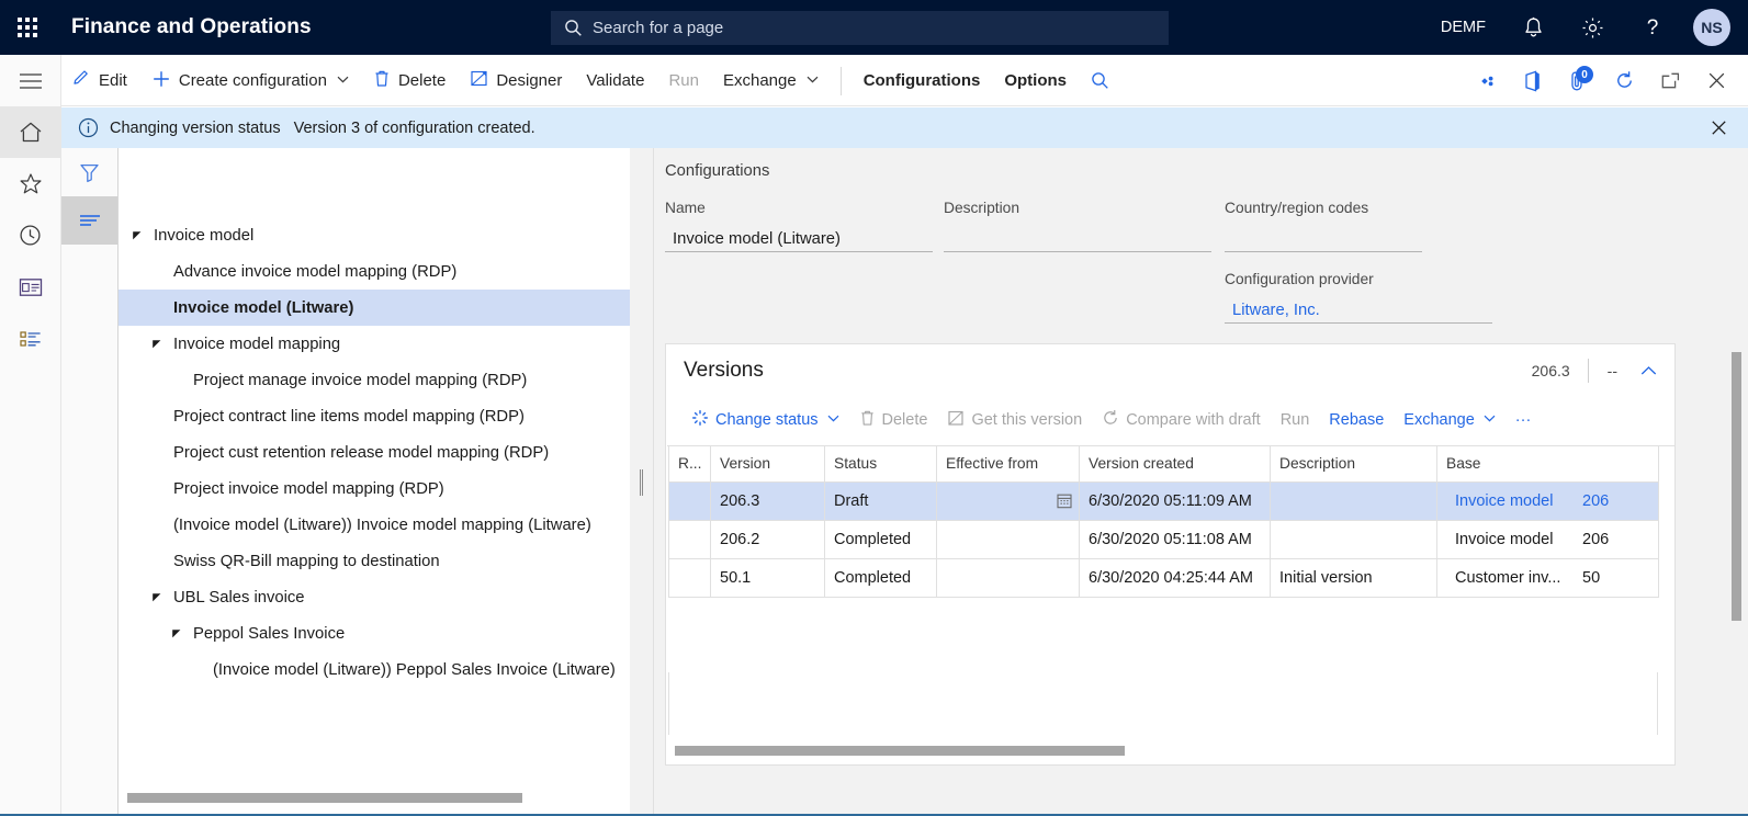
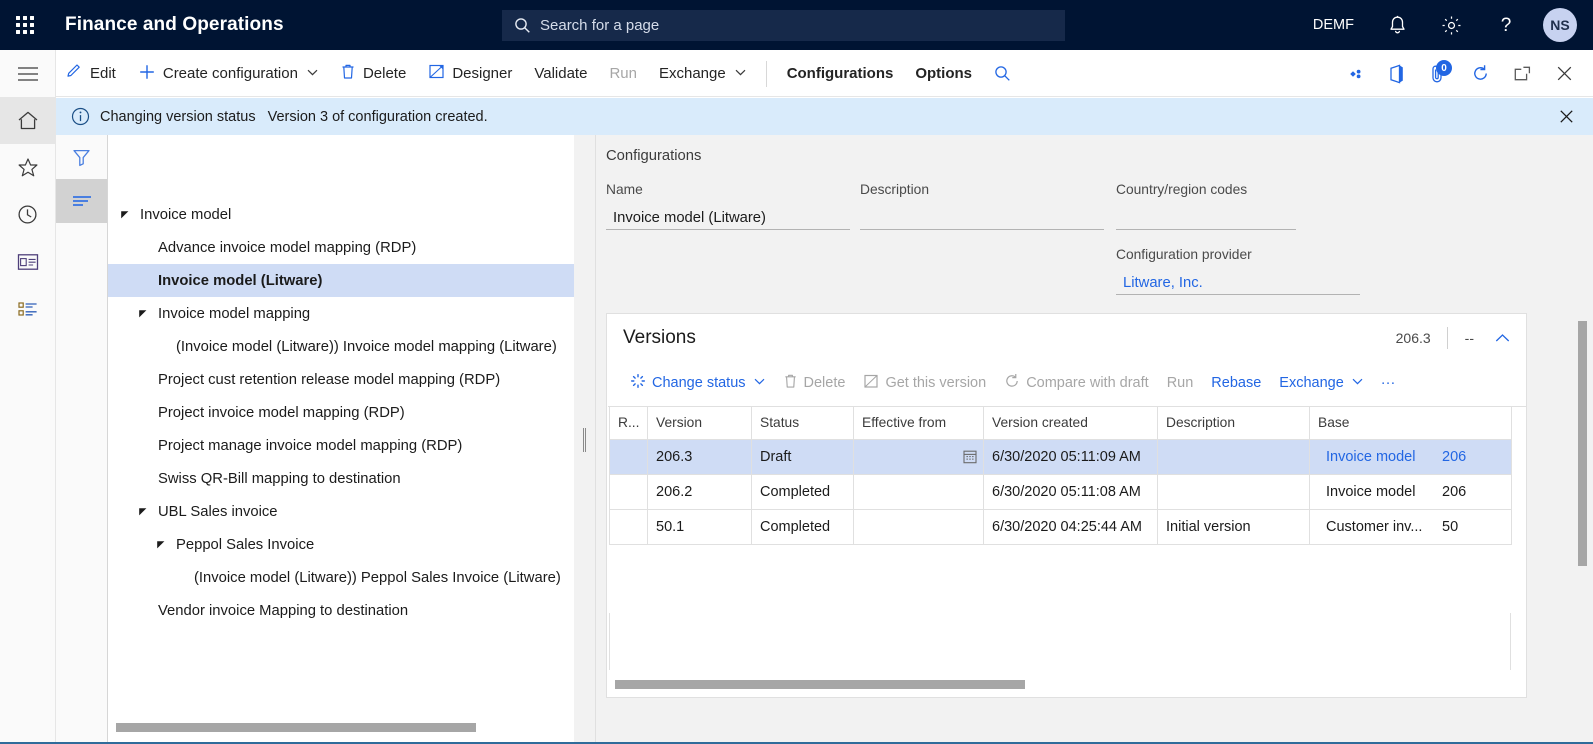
  Finance and Operations
  Search for a page
  DEMF
  ?
  NS
  Edit
  Create configuration
  Delete
  Designer
  Validate
  Run
  Exchange
  Configurations
  Options
  0
  Changing version status
  Version 3 of configuration created.
  Invoice model
  Advance invoice model mapping (RDP)
  Invoice model (Litware)
  Invoice model mapping
- Project manage invoice model mapping (RDP)
+ (Invoice model (Litware)) Invoice model mapping (Litware)
- Project contract line items model mapping (RDP)
  Project cust retention release model mapping (RDP)
  Project invoice model mapping (RDP)
- (Invoice model (Litware)) Invoice model mapping (Litware)
+ Project manage invoice model mapping (RDP)
  Swiss QR-Bill mapping to destination
  UBL Sales invoice
  Peppol Sales Invoice
  (Invoice model (Litware)) Peppol Sales Invoice (Litware)
+ Vendor invoice Mapping to destination
  Configurations
  Name
  Invoice model (Litware)
  Description
  Country/region codes
  Configuration provider
  Litware, Inc.
  Versions
  206.3
  --
  Change status
  Delete
  Get this version
  Compare with draft
  Run
  Rebase
  Exchange
  ···
  R...	Version	Status	Effective from	Version created	Description	Base
  	206.3	Draft		6/30/2020 05:11:09 AM		Invoice model 206
  	206.2	Completed		6/30/2020 05:11:08 AM		Invoice model 206
  	50.1	Completed		6/30/2020 04:25:44 AM	Initial version	Customer inv... 50
